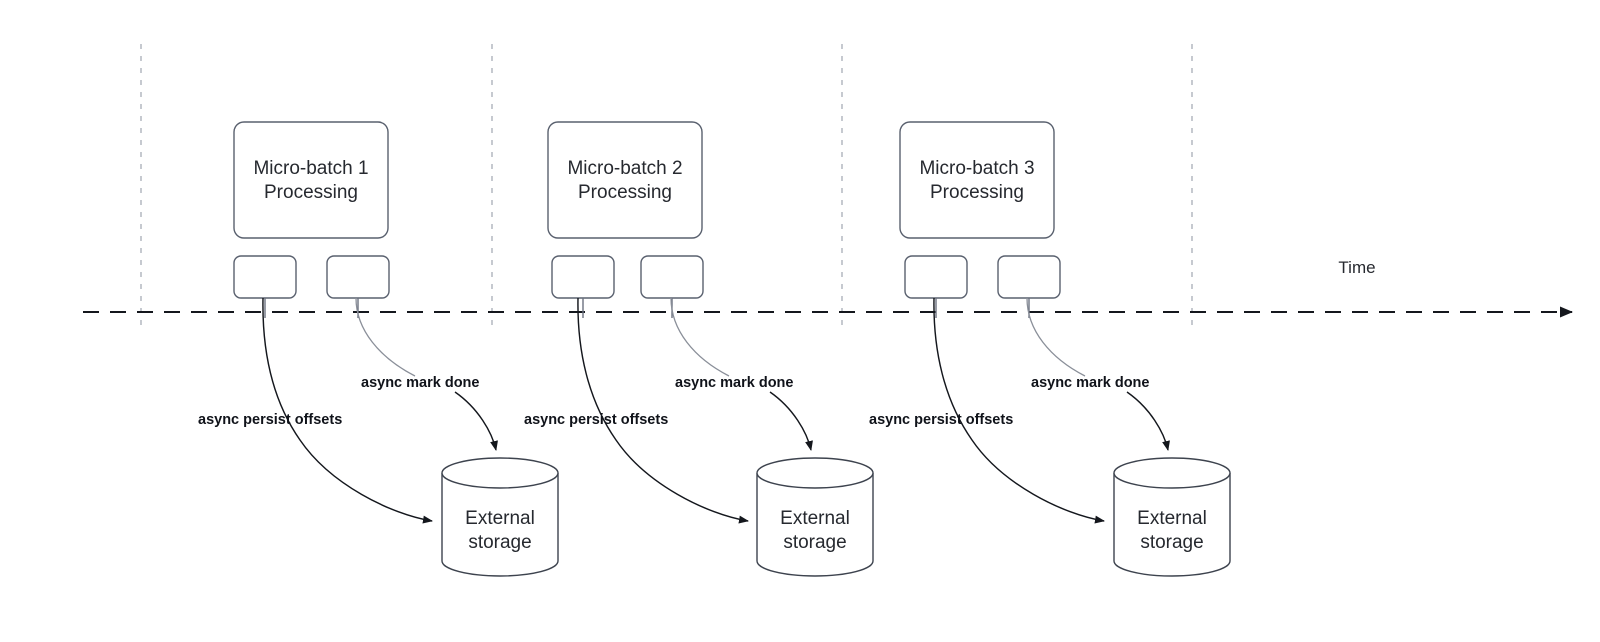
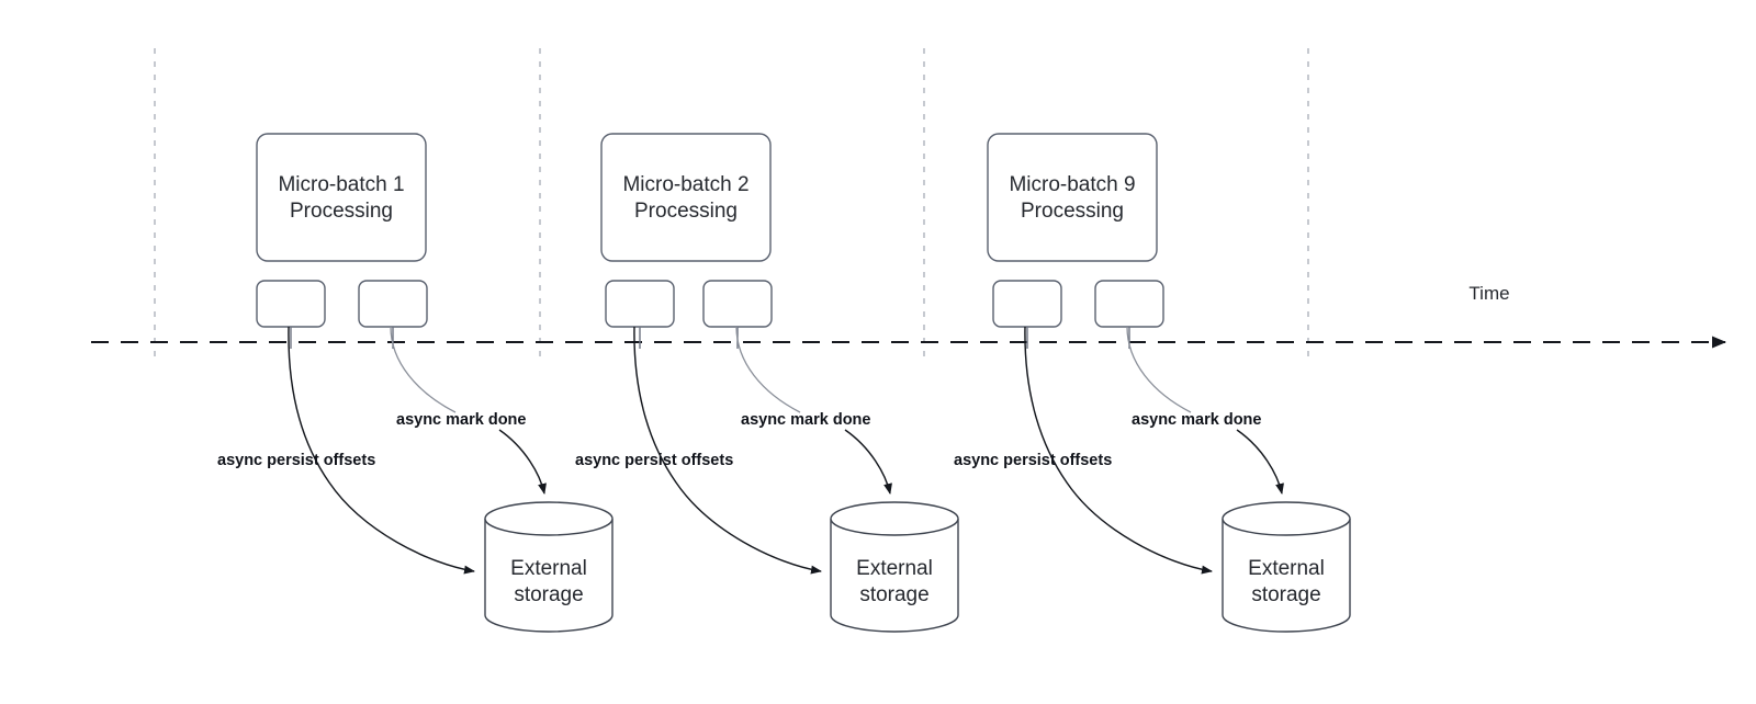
  Time
  Micro-batch 1
  Processing
  External
  storage
  async persist offsets
  async mark done
  Micro-batch 2
  Processing
  External
  storage
  async persist offsets
  async mark done
- Micro-batch 3
+ Micro-batch 9
  Processing
  External
  storage
  async persist offsets
  async mark done
